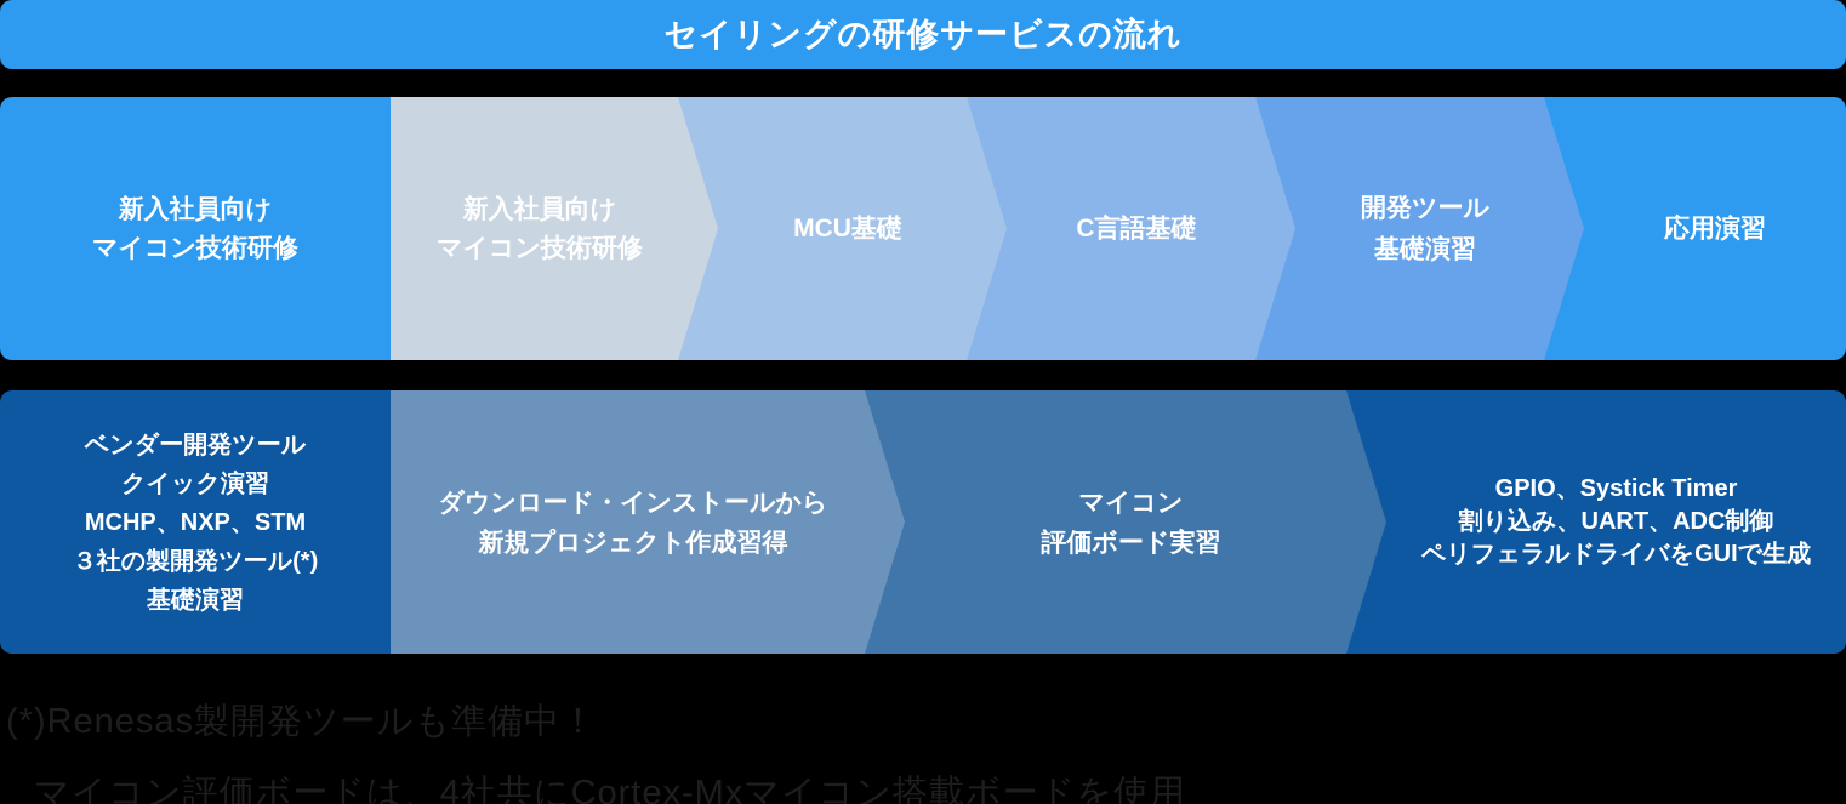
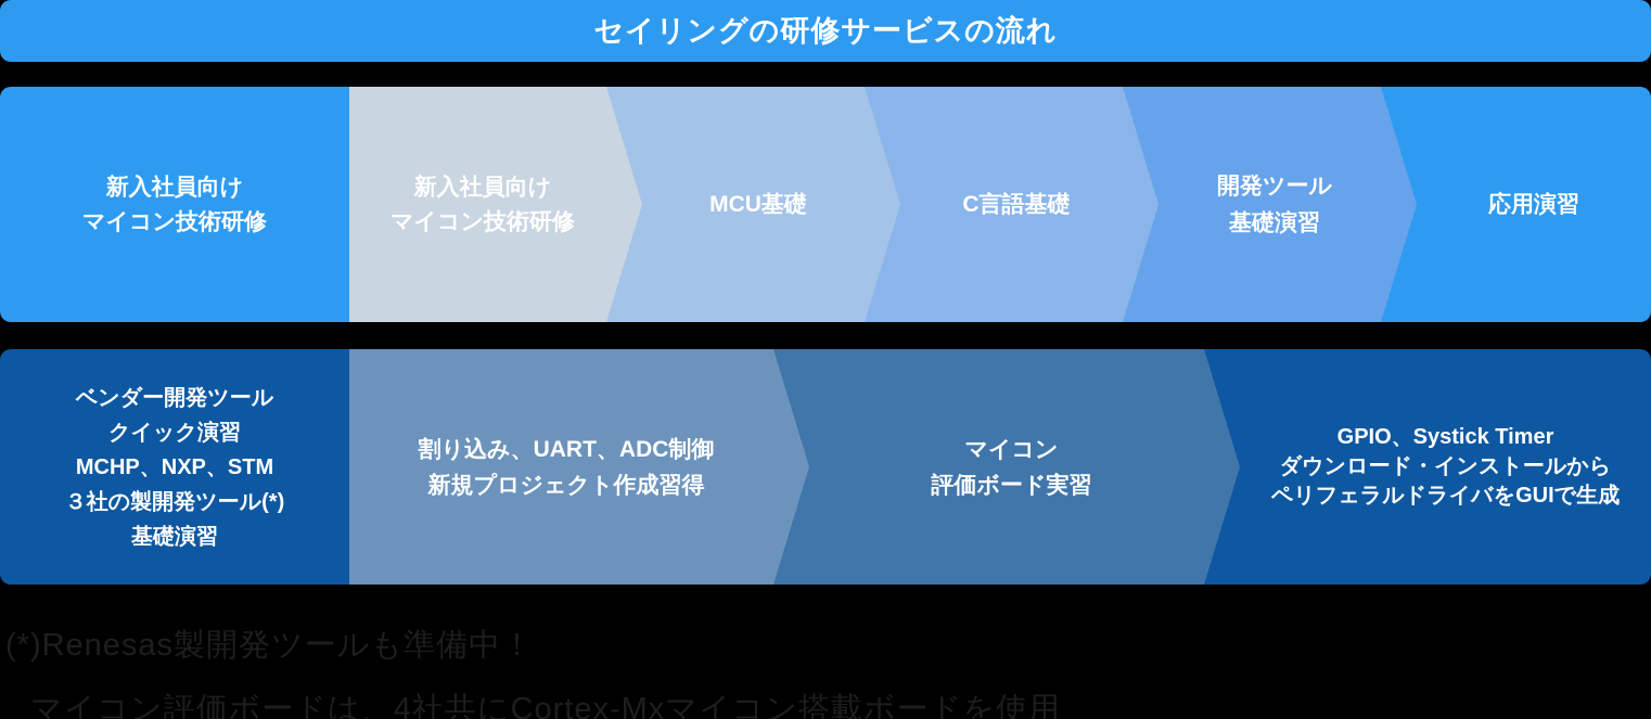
  セイリングの研修サービスの流れ
  新入社員向け
  マイコン技術研修
  新入社員向け
  マイコン技術研修
  MCU基礎
  C言語基礎
  開発ツール
  基礎演習
  応用演習
  ベンダー開発ツール
  クイック演習
  MCHP、NXP、STM
  ３社の製開発ツール(*)
  基礎演習
- ダウンロード・インストールから
+ 割り込み、UART、ADC制御
  新規プロジェクト作成習得
  マイコン
  評価ボード実習
  GPIO、Systick Timer
- 割り込み、UART、ADC制御
+ ダウンロード・インストールから
  ペリフェラルドライバをGUIで生成
  (*)Renesas製開発ツールも準備中！
  マイコン評価ボードは、4社共にCortex-Mxマイコン搭載ボードを使用
